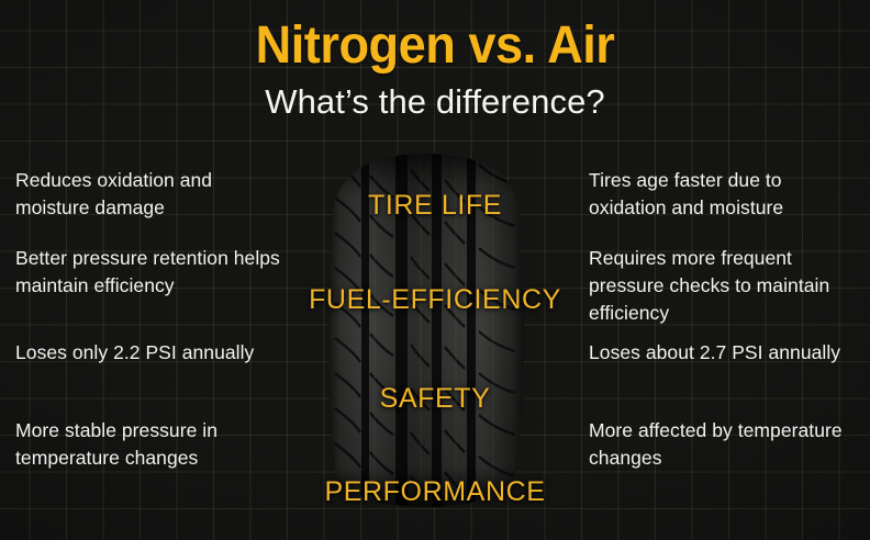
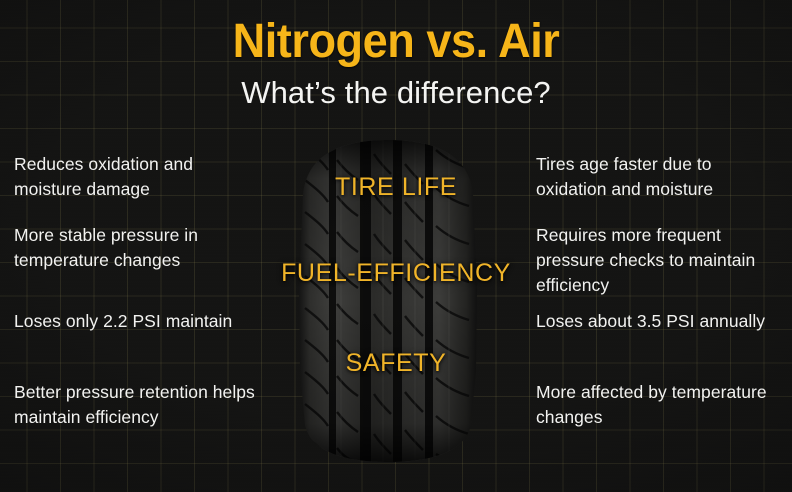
  Nitrogen vs. Air
  What’s the difference?
  TIRE LIFE
  FUEL-EFFICIENCY
  SAFETY
- PERFORMANCE
  Reduces oxidation and moisture damage
- Better pressure retention helps maintain efficiency
+ More stable pressure in temperature changes
- Loses only 2.2 PSI annually
+ Loses only 2.2 PSI maintain
- More stable pressure in temperature changes
+ Better pressure retention helps maintain efficiency
  Tires age faster due to oxidation and moisture
  Requires more frequent pressure checks to maintain efficiency
- Loses about 2.7 PSI annually
+ Loses about 3.5 PSI annually
  More affected by temperature changes
